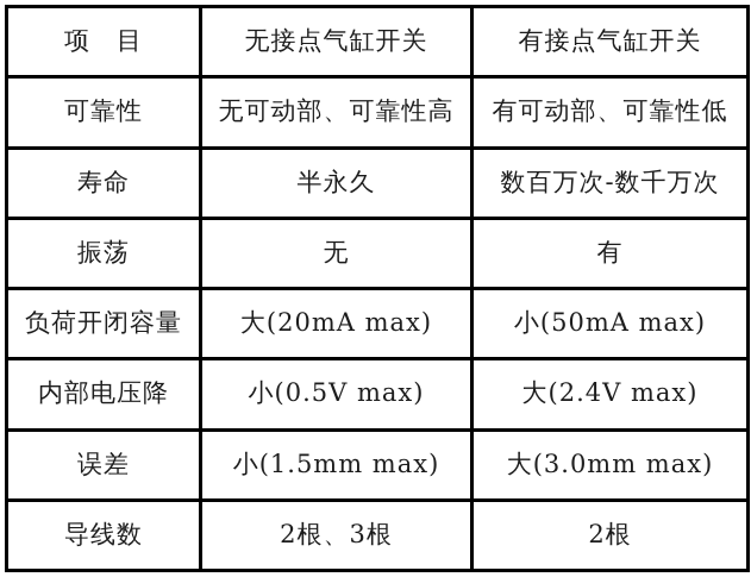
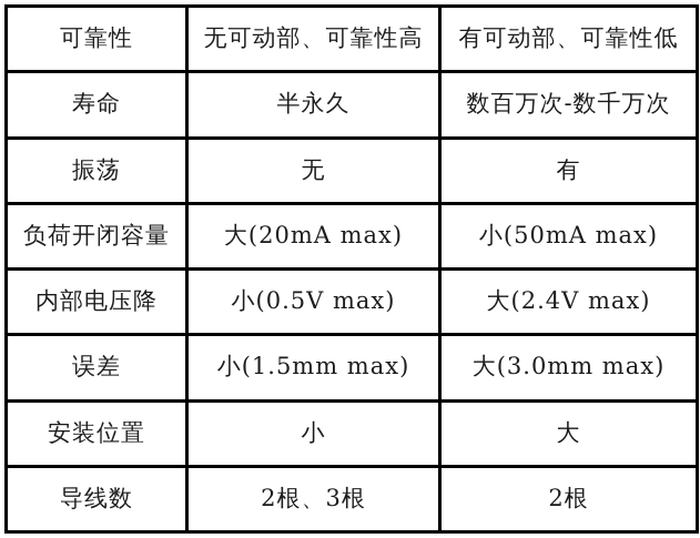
- 项 目	无接点气缸开关	有接点气缸开关
  可靠性	无可动部、可靠性高	有可动部、可靠性低
  寿命	半永久	数百万次-数千万次
  振荡	无	有
  负荷开闭容量	大(20mA max)	小(50mA max)
  内部电压降	小(0.5V max)	大(2.4V max)
  误差	小(1.5mm max)	大(3.0mm max)
+ 安装位置	小	大
  导线数	2根、3根	2根
